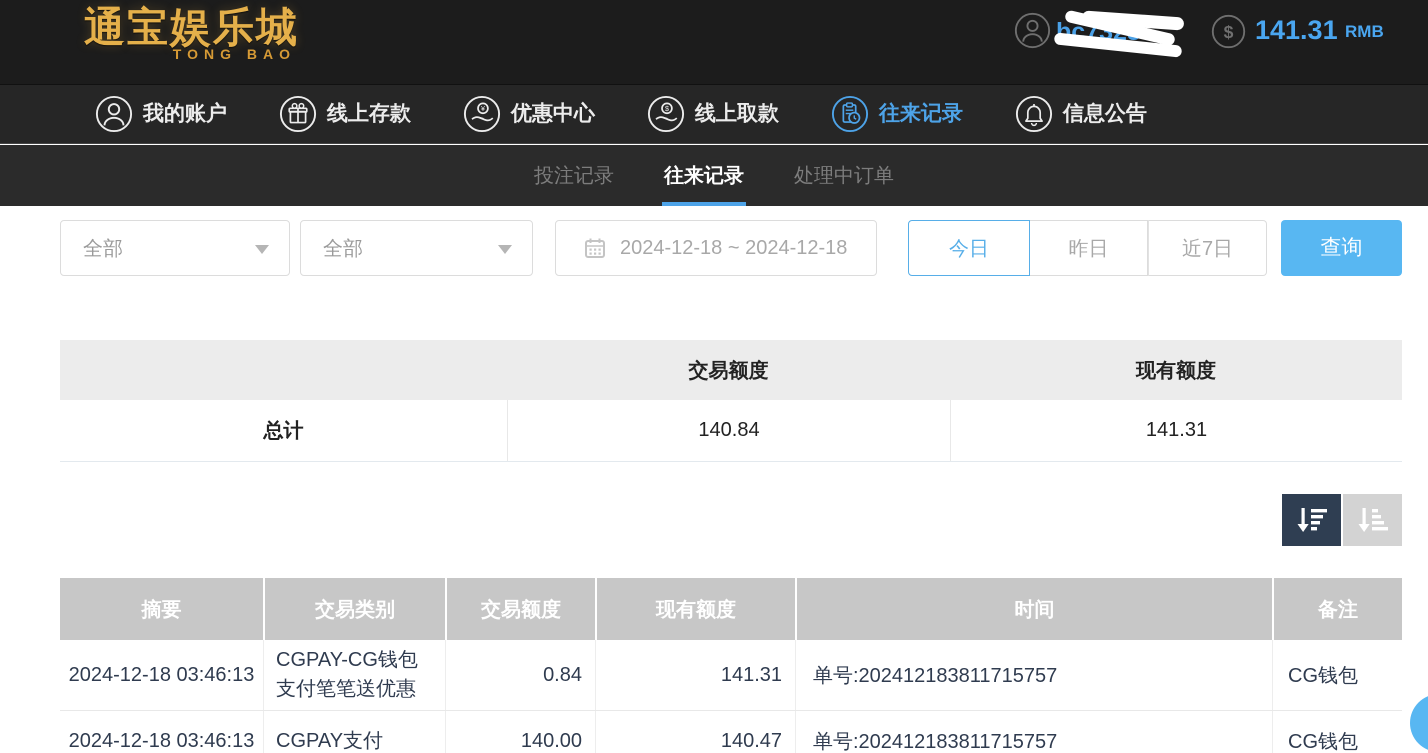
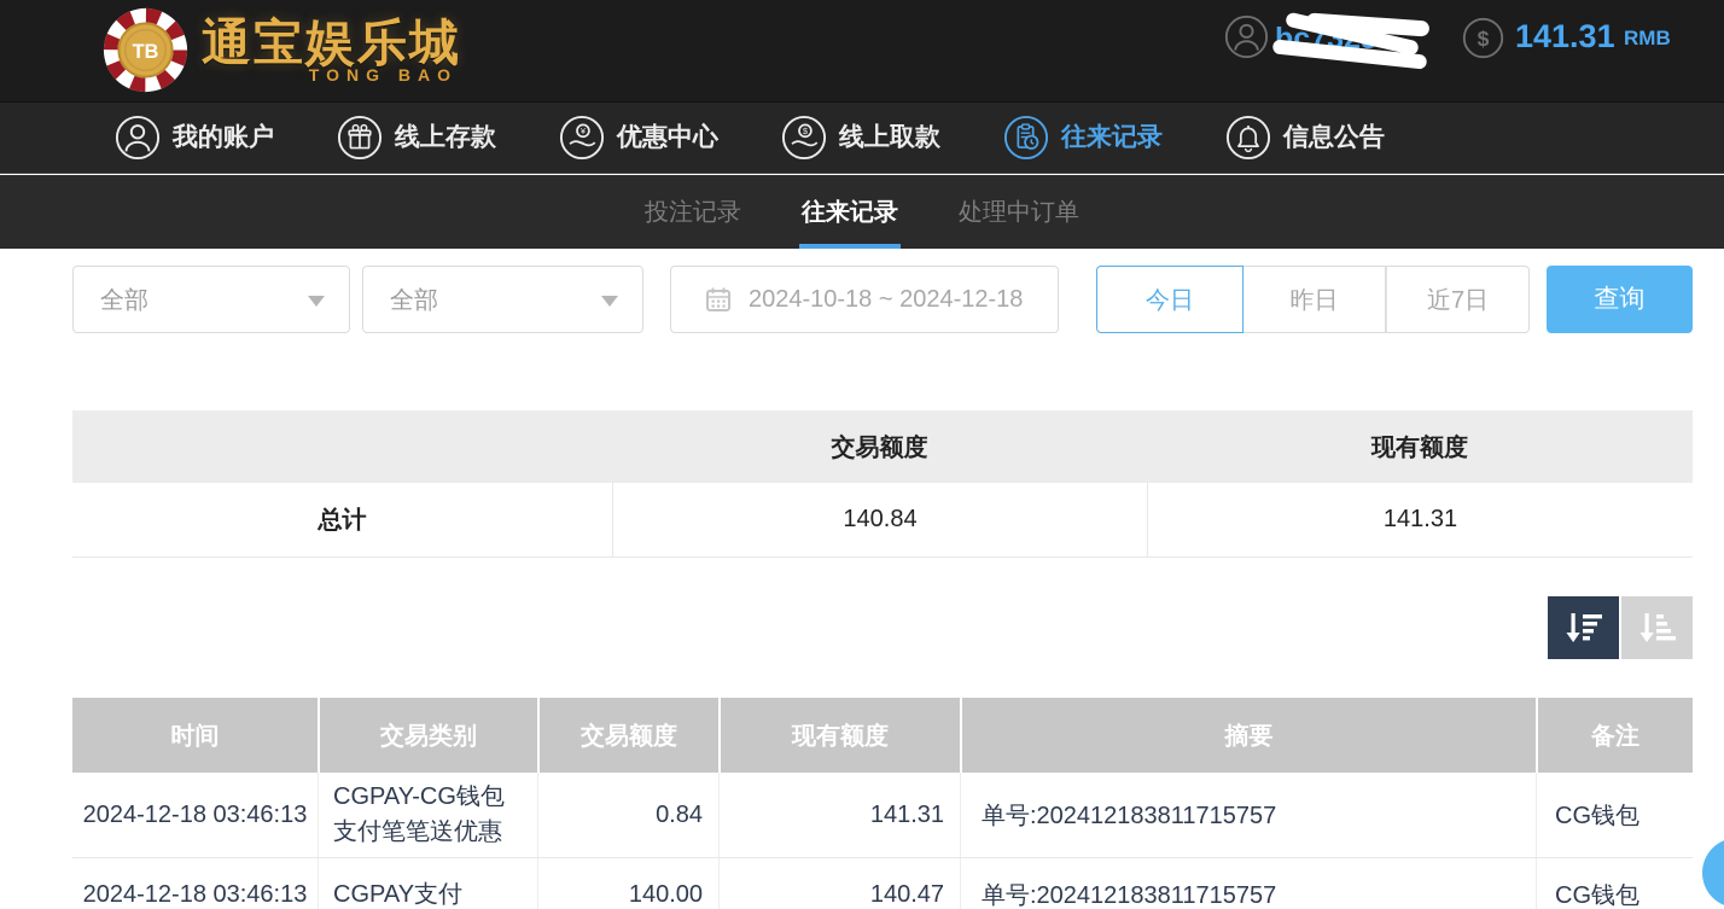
+ TB
  通宝娱乐城
  TONG BAO
  $
  141.31
  RMB
  我的账户
  线上存款
  ¥
  优惠中心
  $
  线上取款
  往来记录
  信息公告
  投注记录
  往来记录
  处理中订单
  全部
  全部
- 2024-12-18 ~ 2024-12-18
+ 2024-10-18 ~ 2024-12-18
  今日
  昨日
  近7日
  查询
  交易额度
  现有额度
  总计
  140.84
  141.31
- 摘要
+ 时间
  交易类别
  交易额度
  现有额度
- 时间
+ 摘要
  备注
  2024-12-18 03:46:13
  CGPAY-CG钱包支付笔笔送优惠
  0.84
  141.31
  单号:202412183811715757
  CG钱包
  2024-12-18 03:46:13
  CGPAY支付
  140.00
  140.47
  单号:202412183811715757
  CG钱包
